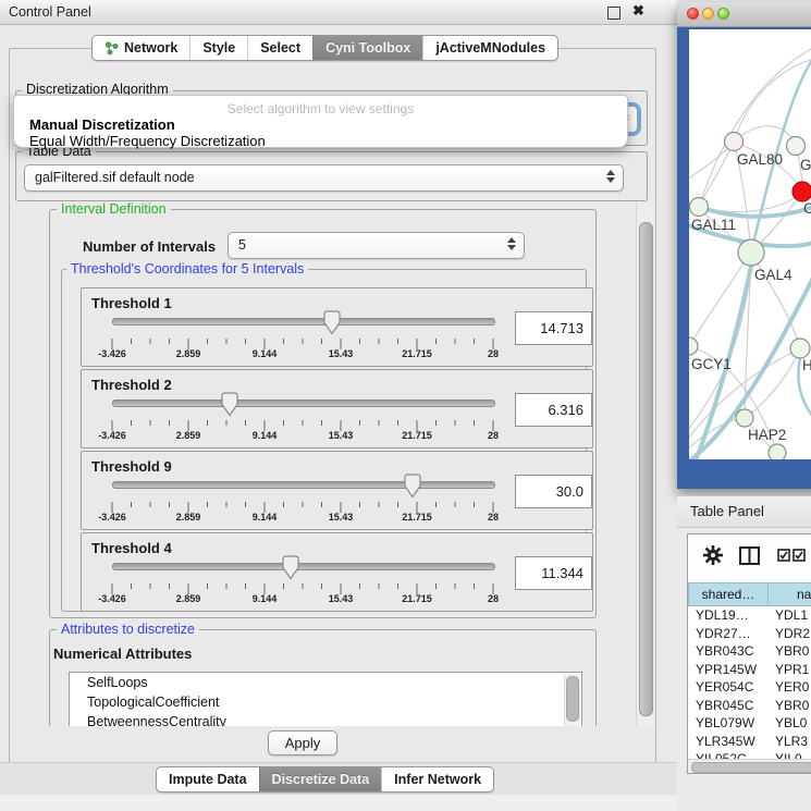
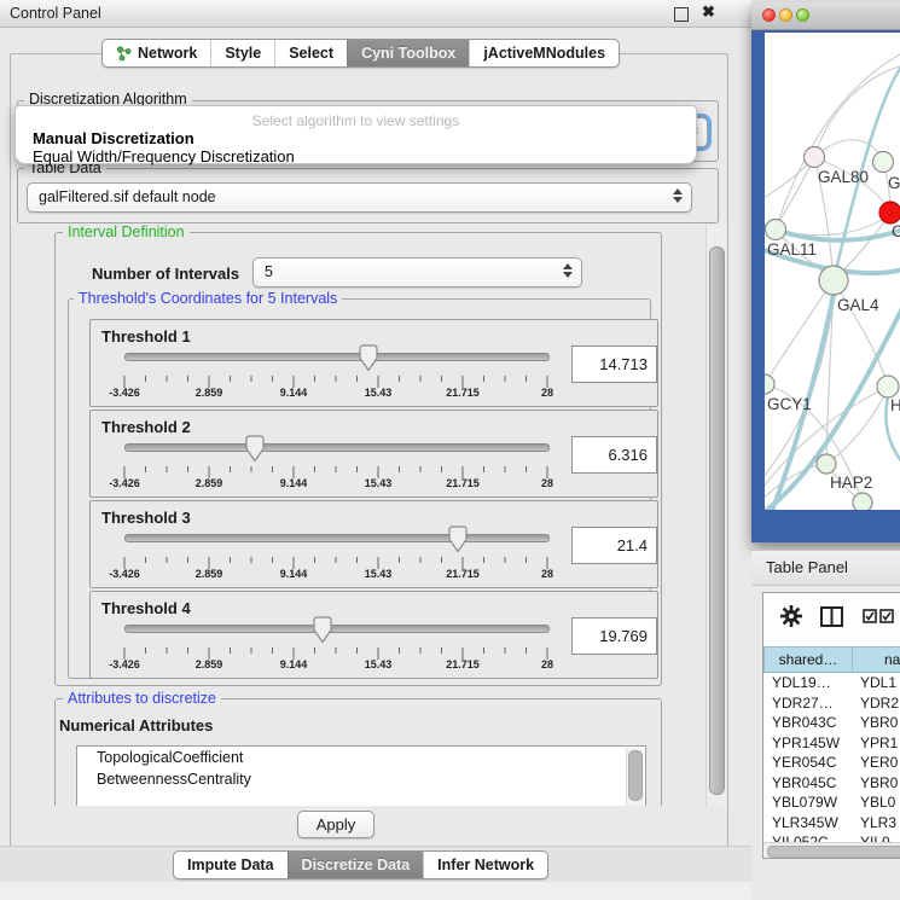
  Control Panel
  ✖
  Network
  Style
  Select
  Cyni Toolbox
  jActiveMNodules
  Discretization Algorithm
  Select algorithm to view settings
  Manual Discretization
  Equal Width/Frequency Discretization
  Table Data
  galFiltered.sif default node
  Interval Definition
  Number of Intervals
  5
  Threshold's Coordinates for 5 Intervals
  Threshold 1
  -3.426
  2.859
  9.144
  15.43
  21.715
  28
  14.713
  Threshold 2
  -3.426
  2.859
  9.144
  15.43
  21.715
  28
  6.316
- Threshold 9
+ Threshold 3
  -3.426
  2.859
  9.144
  15.43
  21.715
  28
- 30.0
+ 21.4
  Threshold 4
  -3.426
  2.859
  9.144
  15.43
  21.715
  28
- 11.344
+ 19.769
  Attributes to discretize
  Numerical Attributes
- SelfLoops
  TopologicalCoefficient
  BetweennessCentrality
  Apply
  Impute Data
  Discretize Data
  Infer Network
  GAL80
  C
  GAL11
  GAL4
  GCY1
  H
  HAP2
  Table Panel
  shared…
  na
  YDL19…
  YDL1
  YDR27…
  YDR2
  YBR043C
  YBR0
  YPR145W
  YPR1
  YER054C
  YER0
  YBR045C
  YBR0
  YBL079W
  YBL0
  YLR345W
  YLR3
